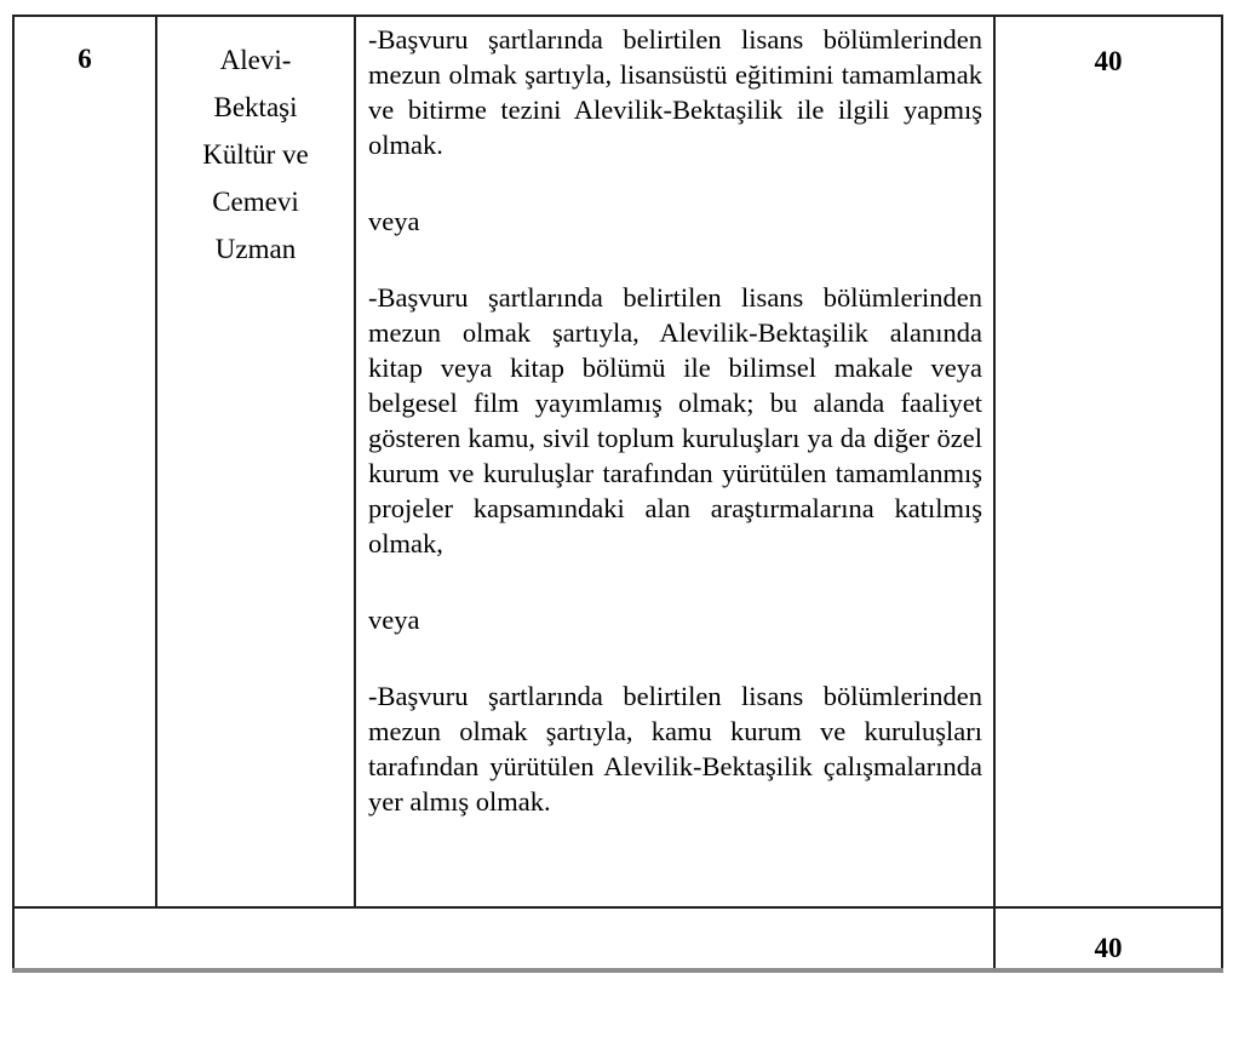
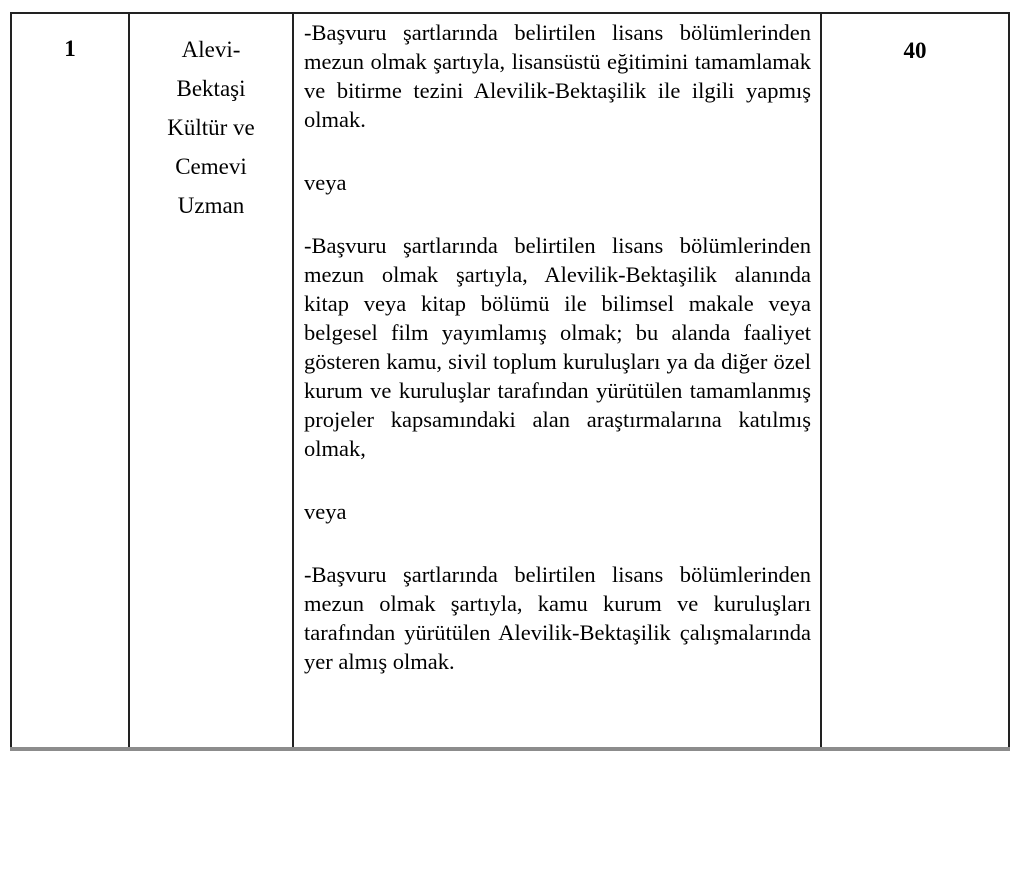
- 6	Alevi-Bektaşi Kültür ve Cemevi Uzman	-Başvuru şartlarında belirtilen lisans bölümlerinden mezun olmak şartıyla, lisansüstü eğitimini tamamlamak ve bitirme tezini Alevilik-Bektaşilik ile ilgili yapmış olmak. veya -Başvuru şartlarında belirtilen lisans bölümlerinden mezun olmak şartıyla, Alevilik-Bektaşilik alanında kitap veya kitap bölümü ile bilimsel makale veya belgesel film yayımlamış olmak; bu alanda faaliyet gösteren kamu, sivil toplum kuruluşları ya da diğer özel kurum ve kuruluşlar tarafından yürütülen tamamlanmış projeler kapsamındaki alan araştırmalarına katılmış olmak, veya -Başvuru şartlarında belirtilen lisans bölümlerinden mezun olmak şartıyla, kamu kurum ve kuruluşları tarafından yürütülen Alevilik-Bektaşilik çalışmalarında yer almış olmak.	40
+ 1	Alevi-Bektaşi Kültür ve Cemevi Uzman	-Başvuru şartlarında belirtilen lisans bölümlerinden mezun olmak şartıyla, lisansüstü eğitimini tamamlamak ve bitirme tezini Alevilik-Bektaşilik ile ilgili yapmış olmak. veya -Başvuru şartlarında belirtilen lisans bölümlerinden mezun olmak şartıyla, Alevilik-Bektaşilik alanında kitap veya kitap bölümü ile bilimsel makale veya belgesel film yayımlamış olmak; bu alanda faaliyet gösteren kamu, sivil toplum kuruluşları ya da diğer özel kurum ve kuruluşlar tarafından yürütülen tamamlanmış projeler kapsamındaki alan araştırmalarına katılmış olmak, veya -Başvuru şartlarında belirtilen lisans bölümlerinden mezun olmak şartıyla, kamu kurum ve kuruluşları tarafından yürütülen Alevilik-Bektaşilik çalışmalarında yer almış olmak.	40
- 	40
